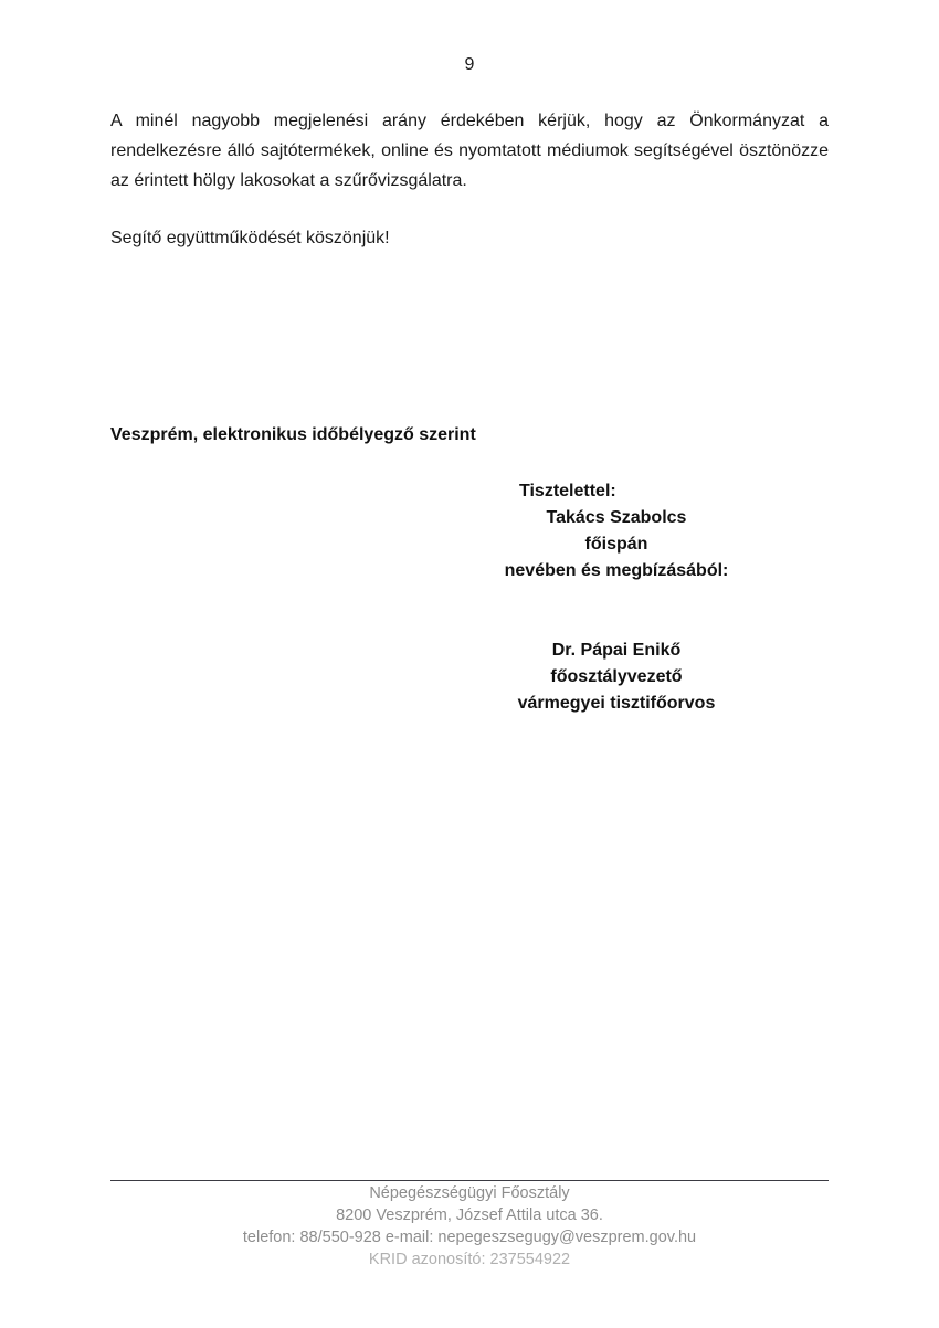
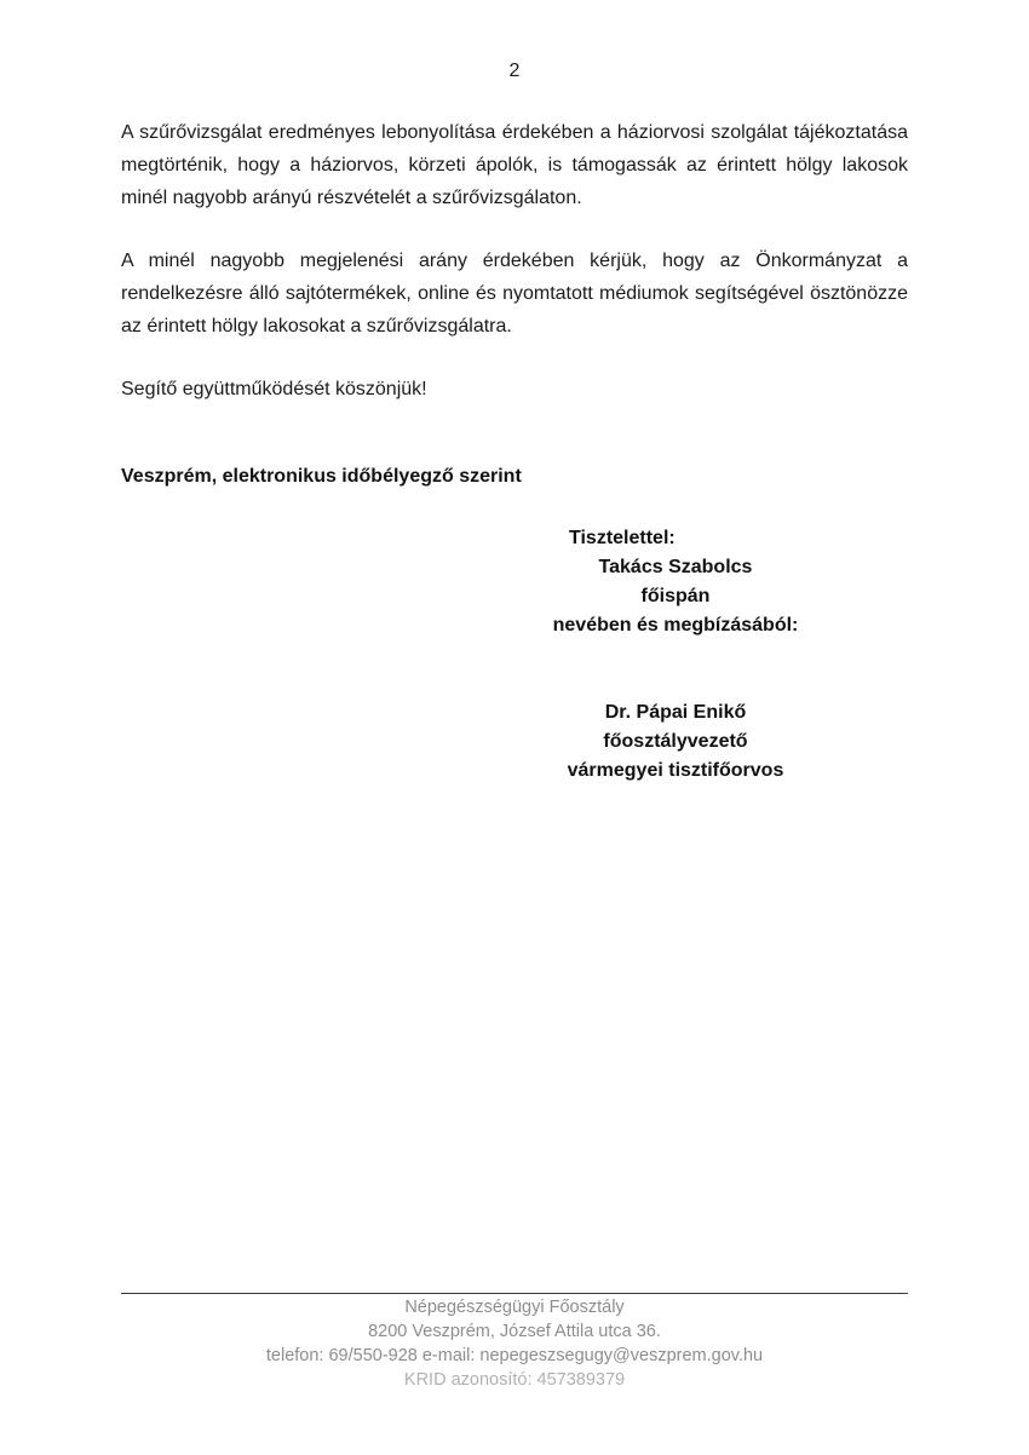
- 9
+ 2
+ A szűrővizsgálat eredményes lebonyolítása érdekében a háziorvosi szolgálat tájékoztatása megtörténik, hogy a háziorvos, körzeti ápolók, is támogassák az érintett hölgy lakosok minél nagyobb arányú részvételét a szűrővizsgálaton.
  A minél nagyobb megjelenési arány érdekében kérjük, hogy az Önkormányzat a rendelkezésre álló sajtótermékek, online és nyomtatott médiumok segítségével ösztönözze az érintett hölgy lakosokat a szűrővizsgálatra.
  Segítő együttműködését köszönjük!
  Veszprém, elektronikus időbélyegző szerint
  Tisztelettel:
  Takács Szabolcs
  főispán
  nevében és megbízásából:
  Dr. Pápai Enikő
  főosztályvezető
  vármegyei tisztifőorvos
  Népegészségügyi Főosztály
  8200 Veszprém, József Attila utca 36.
- telefon: 88/550-928 e-mail: nepegeszsegugy@veszprem.gov.hu
+ telefon: 69/550-928 e-mail: nepegeszsegugy@veszprem.gov.hu
- KRID azonosító: 237554922
+ KRID azonosító: 457389379
